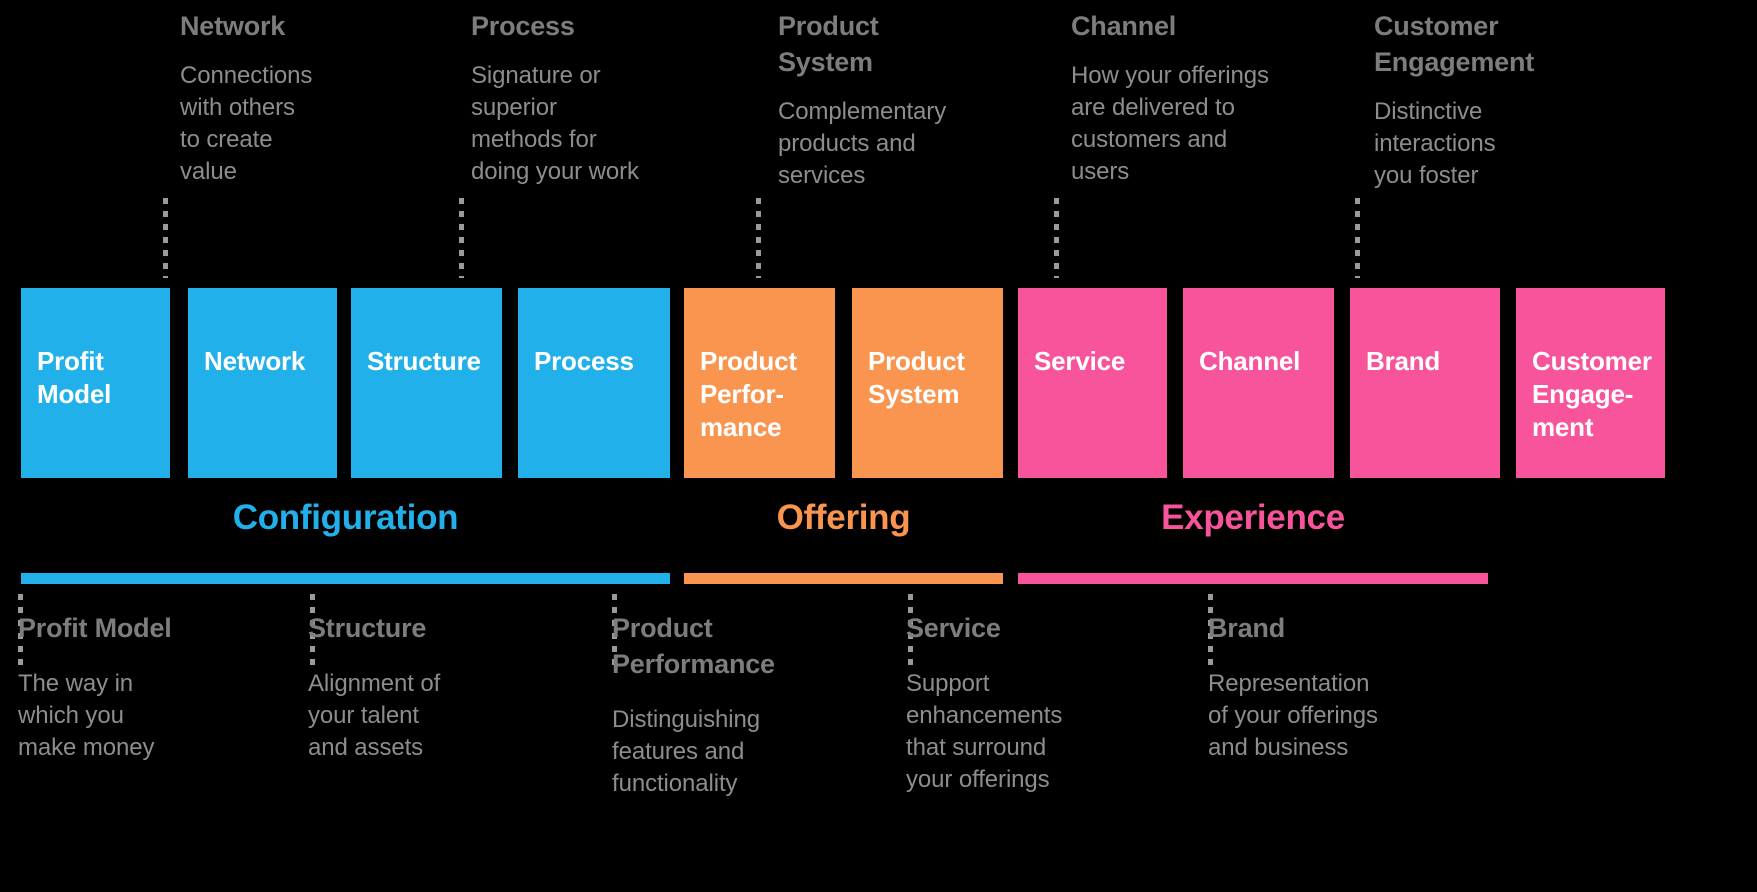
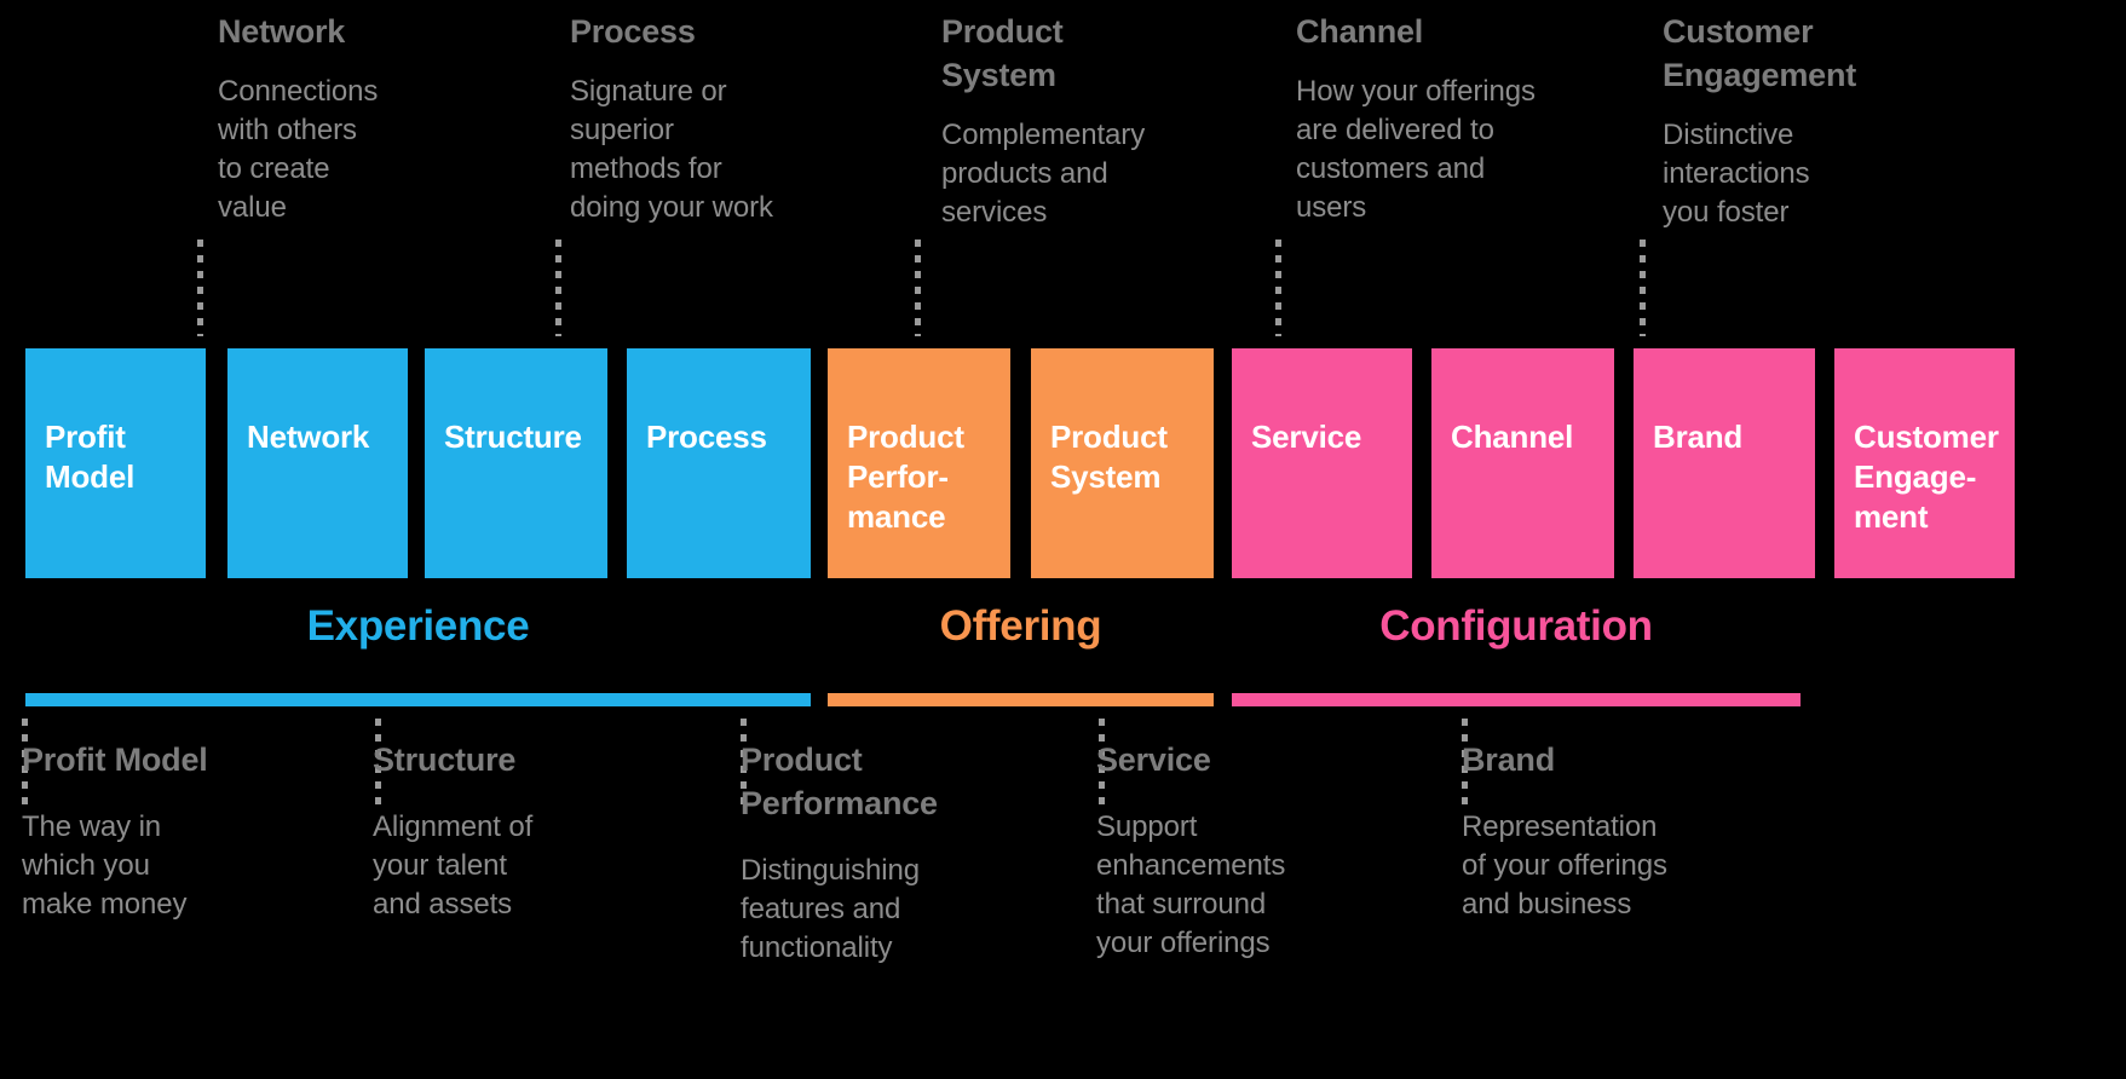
  Network
  Connections
  with others
  to create
  value
  Process
  Signature or
  superior
  methods for
  doing your work
  Product
  System
  Complementary
  products and
  services
  Channel
  How your offerings
  are delivered to
  customers and
  users
  Customer
  Engagement
  Distinctive
  interactions
  you foster
  Profit
  Model
  Network
  Structure
  Process
  Product
  Perfor-
  mance
  Product
  System
  Service
  Channel
  Brand
  Customer
  Engage-
  ment
- Configuration
+ Experience
  Offering
- Experience
+ Configuration
  Profit Model
  The way in
  which you
  make money
  Structure
  Alignment of
  your talent
  and assets
  Product
  Performance
  Distinguishing
  features and
  functionality
  Service
  Support
  enhancements
  that surround
  your offerings
  Brand
  Representation
  of your offerings
  and business
